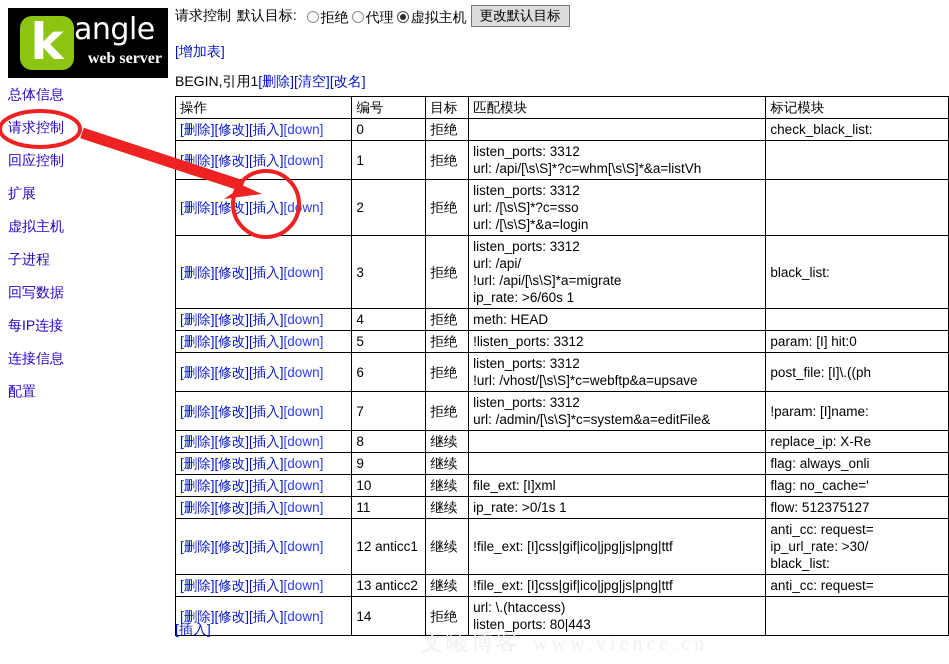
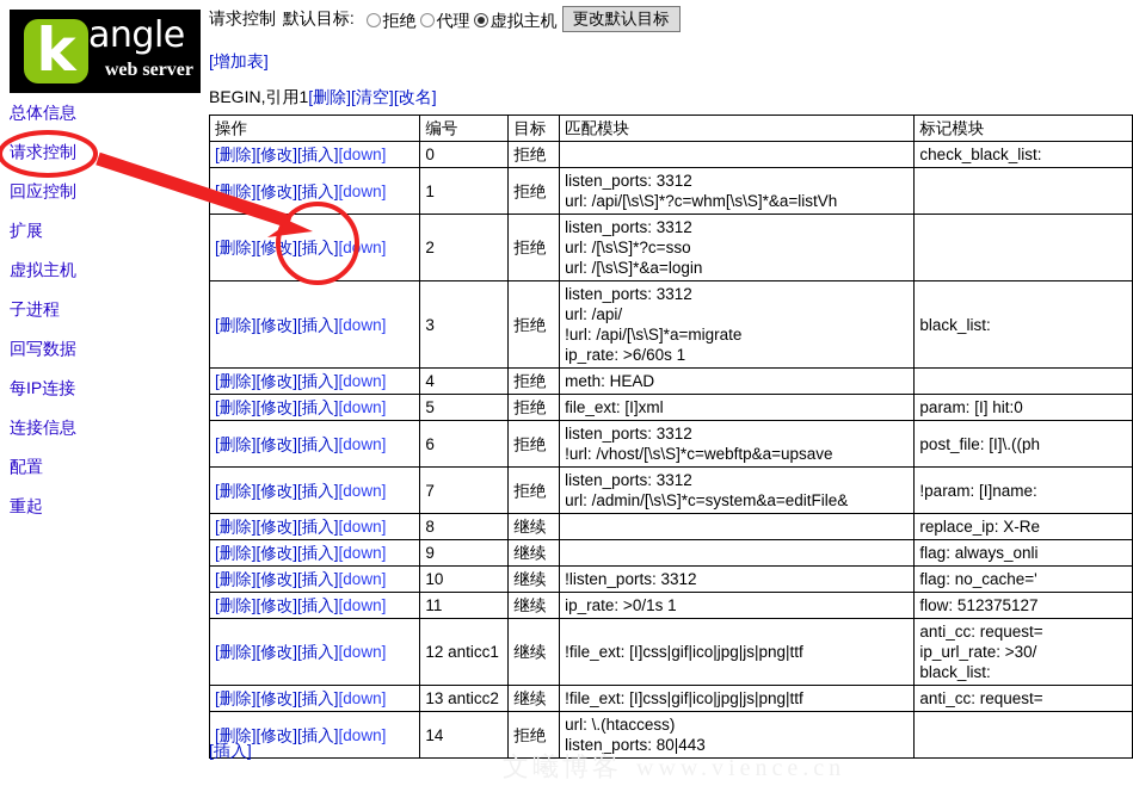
  k
  angle
  web server
  总体信息
  请求控制
  回应控制
  扩展
  虚拟主机
  子进程
  回写数据
  每IP连接
  连接信息
  配置
+ 重起
  请求控制 默认目标: 拒绝 代理 虚拟主机 更改默认目标
  [增加表]
  BEGIN,引用1[删除][清空][改名]
  操作	编号	目标	匹配模块	标记模块
  [删除][修改][插入][down]	0	拒绝		check_black_list:
  [删除][修改][插入][down]	1	拒绝	listen_ports: 3312 url: /api/[\s\S]*?c=whm[\s\S]*&a=listVh
  [删除][修改][插入][dwn]	2	拒绝	listen_ports: 3312 url: /[\s\S]*?c=sso url: /[\s\S]*&a=login
  [删除][修改][插入][down]	3	拒绝	listen_ports: 3312 url: /api/ !url: /api/[\s\S]*a=migrate ip_rate: >6/60s 1	black_list:
  [删除][修改][插入][down]	4	拒绝	meth: HEAD
- [删除][修改][插入][down]	5	拒绝	!listen_ports: 3312	param: [I] hit:0
+ [删除][修改][插入][down]	5	拒绝	file_ext: [I]xml	param: [I] hit:0
  [删除][修改][插入][down]	6	拒绝	listen_ports: 3312 !url: /vhost/[\s\S]*c=webftp&a=upsave	post_file: [I]\.((ph
  [删除][修改][插入][down]	7	拒绝	listen_ports: 3312 url: /admin/[\s\S]*c=system&a=editFile&	!param: [I]name:
  [删除][修改][插入][down]	8	继续		replace_ip: X-Re
  [删除][修改][插入][down]	9	继续		flag: always_onli
- [删除][修改][插入][down]	10	继续	file_ext: [I]xml	flag: no_cache='
+ [删除][修改][插入][down]	10	继续	!listen_ports: 3312	flag: no_cache='
  [删除][修改][插入][down]	11	继续	ip_rate: >0/1s 1	flow: 512375127
  [删除][修改][插入][down]	12 anticc1	继续	!file_ext: [I]css|gif|ico|jpg|js|png|ttf	anti_cc: request= ip_url_rate: >30/ black_list:
  [删除][修改][插入][down]	13 anticc2	继续	!file_ext: [I]css|gif|ico|jpg|js|png|ttf	anti_cc: request=
  [删除][修改][插入][down]	14	拒绝	url: \.(htaccess) listen_ports: 80|443
  [插入]
  文曦博客 www.vience.cn
